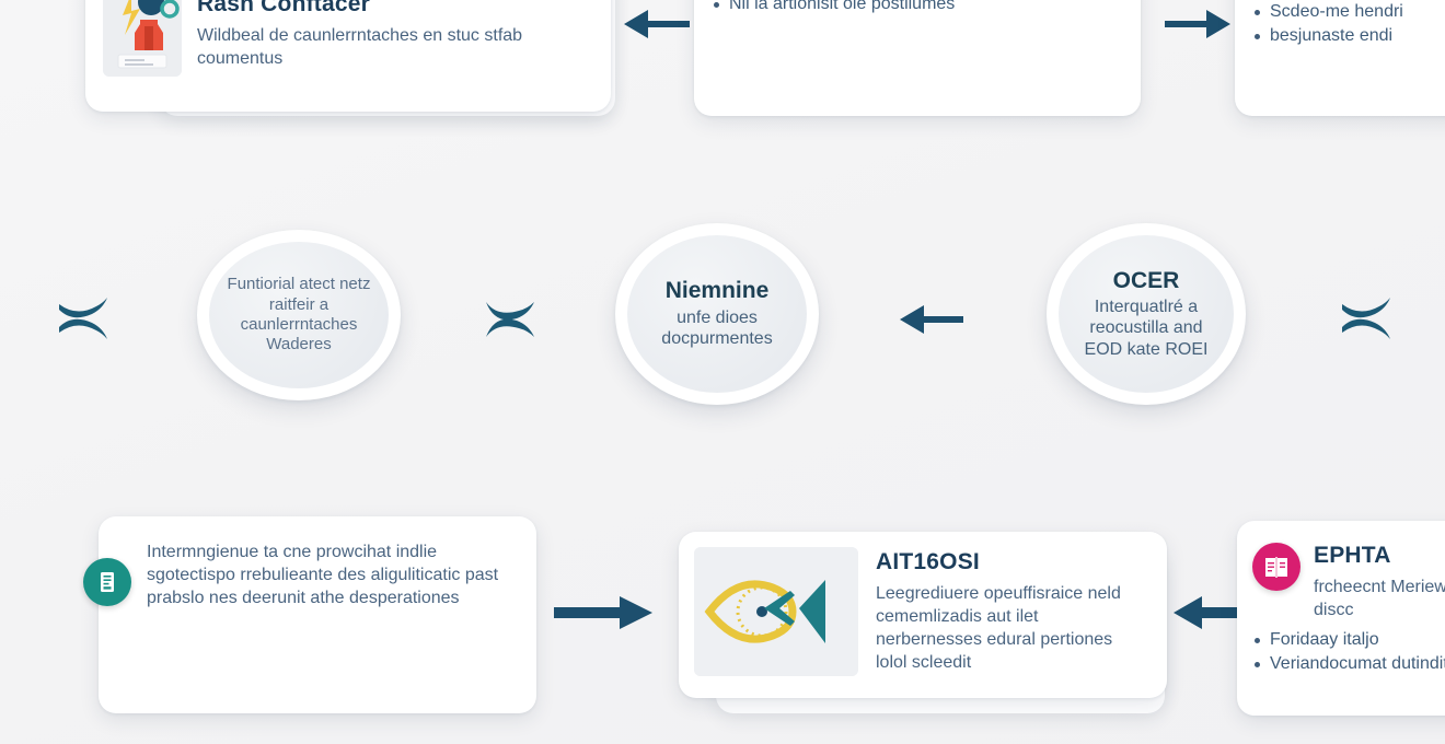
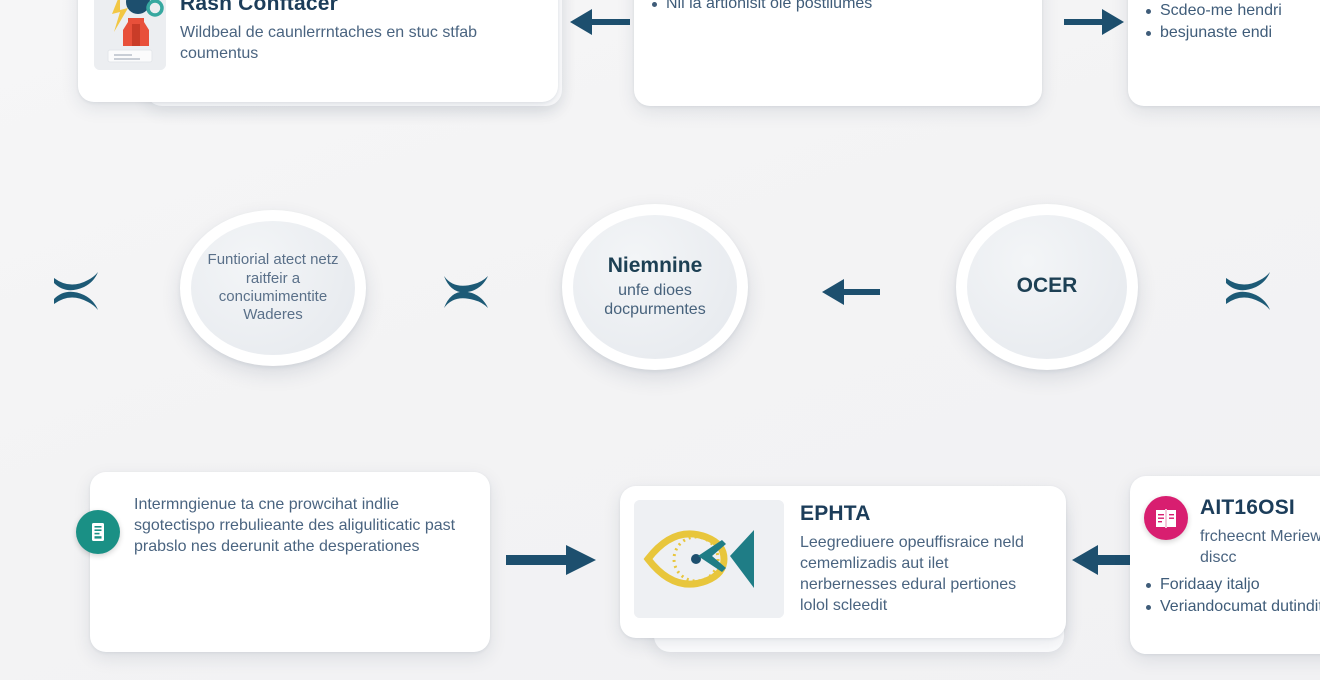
  Rasn Conftacer
  Wildbeal de caunlerrntaches en stuc stfab coumentus
  Nil la artionisit ole postliumes
  Scdeo-me hendri
  besjunaste endi
- Funtiorial atect netz raitfeir a caunlerrntaches Waderes
+ Funtiorial atect netz raitfeir a conciumimentite Waderes
  Niemnine
  unfe dioes docpurmentes
  OCER
- Interquatlré a reocustilla and EOD kate ROEI
  Intermngienue ta cne prowcihat indlie sgotectispo rrebulieante des aliguliticatic past prabslo nes deerunit athe desperationes
- AIT16OSI
+ EPHTA
  Leegrediuere opeuffisraice neld cememlizadis aut ilet nerbernesses edural pertiones lolol scleedit
- EPHTA
+ AIT16OSI
  frcheecnt Meriew discc
  Foridaay italjo
  Veriandocumat dutindi
